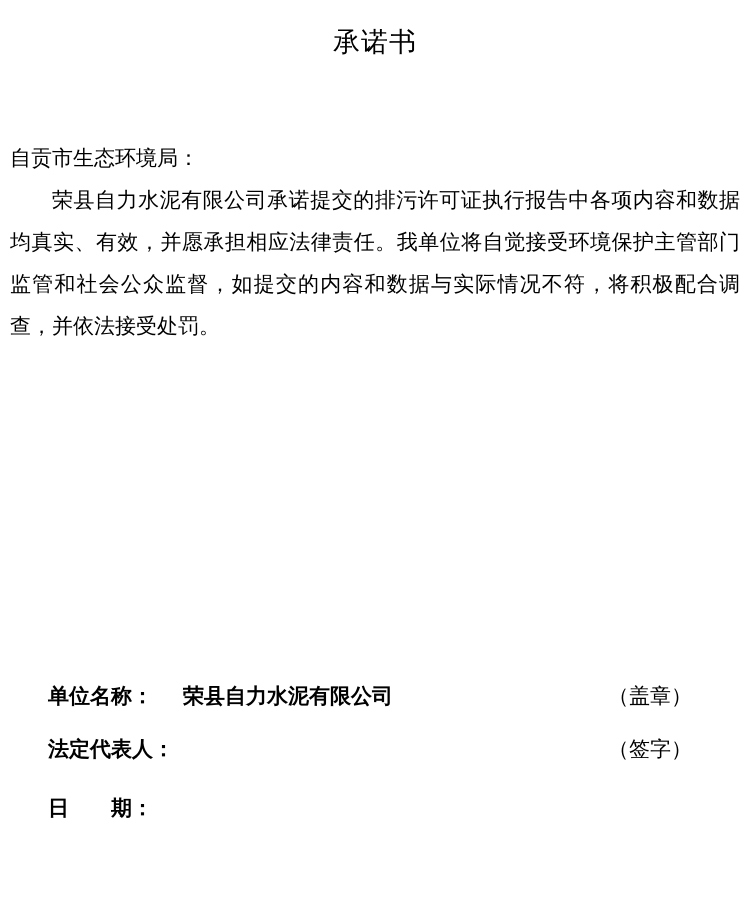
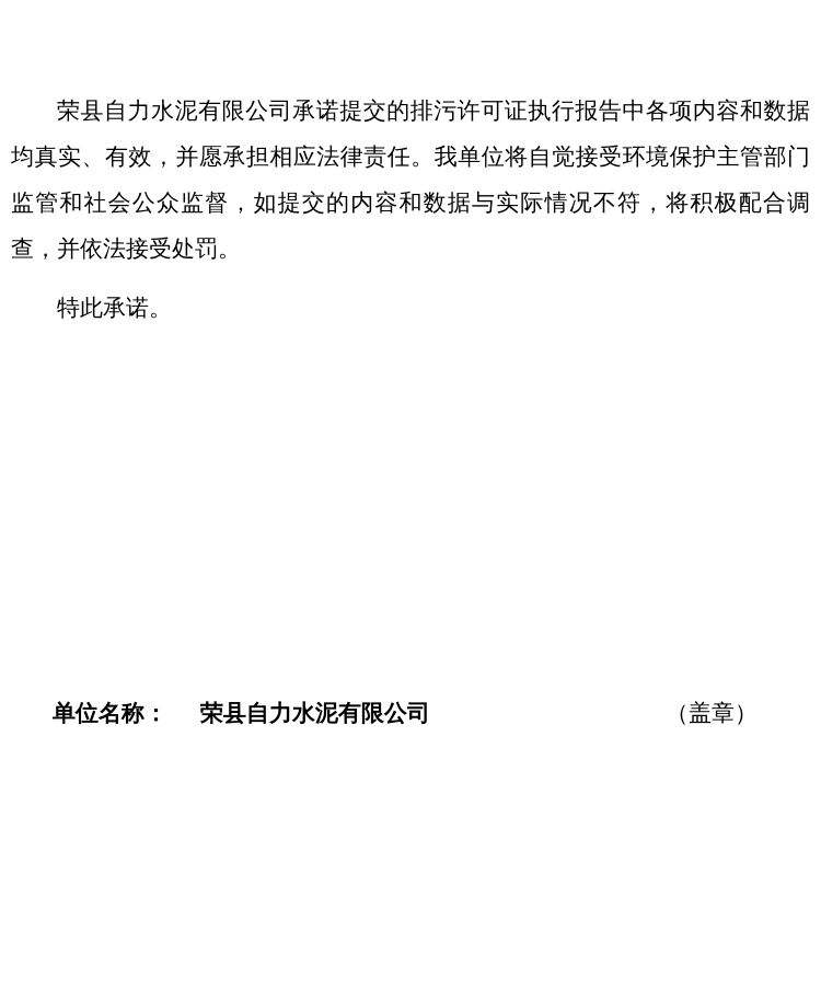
- 承诺书
- 自贡市生态环境局：
  荣县自力水泥有限公司承诺提交的排污许可证执行报告中各项内容和数据均真实、有效，并愿承担相应法律责任。我单位将自觉接受环境保护主管部门监管和社会公众监督，如提交的内容和数据与实际情况不符，将积极配合调查，并依法接受处罚。
+ 特此承诺。
  单位名称： 荣县自力水泥有限公司
  （盖章）
- 法定代表人：
- （签字）
- 日 期：
